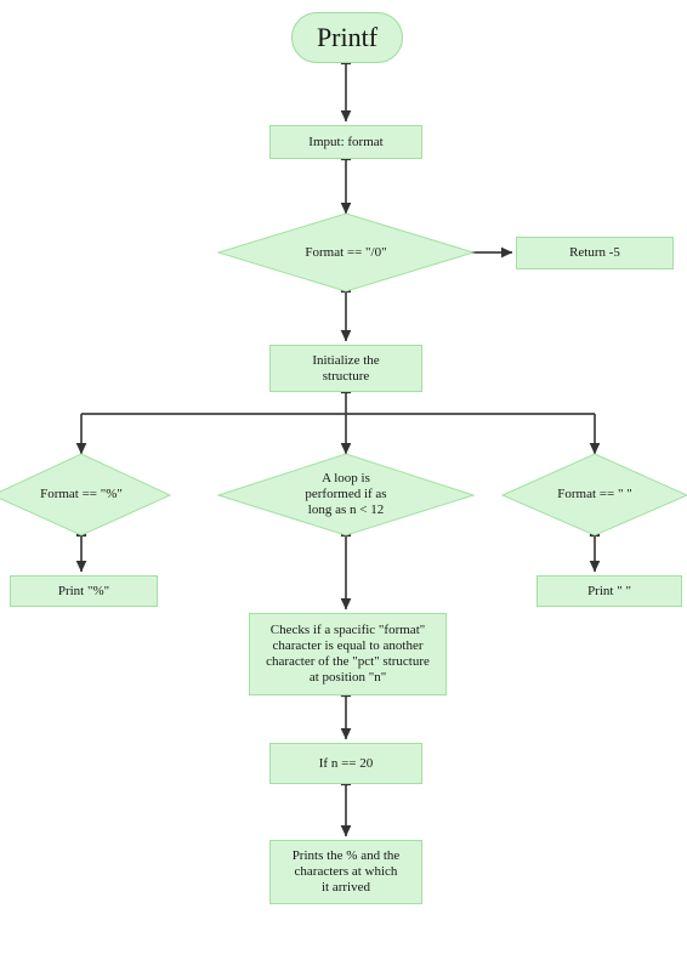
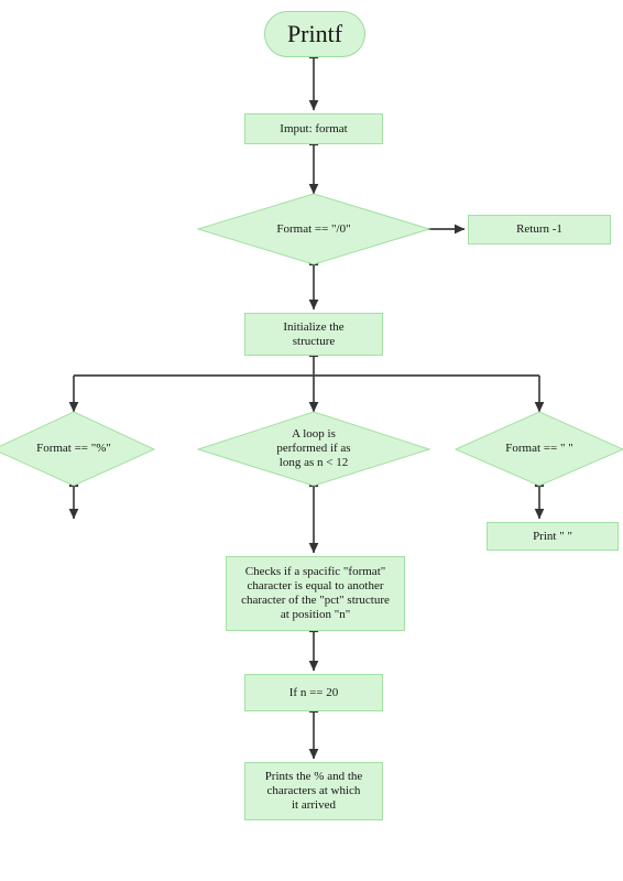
  Printf
  Imput: format
  Format == "/0"
- Return -5
+ Return -1
  Initialize the
  structure
  Format == "%"
  A loop is
  performed if as
  long as n < 12
  Format == " "
- Print "%"
  Checks if a spacific "format"
  character is equal to another
  character of the "pct" structure
  at position "n"
  Print " "
  If n == 20
  Prints the % and the
  characters at which
  it arrived
